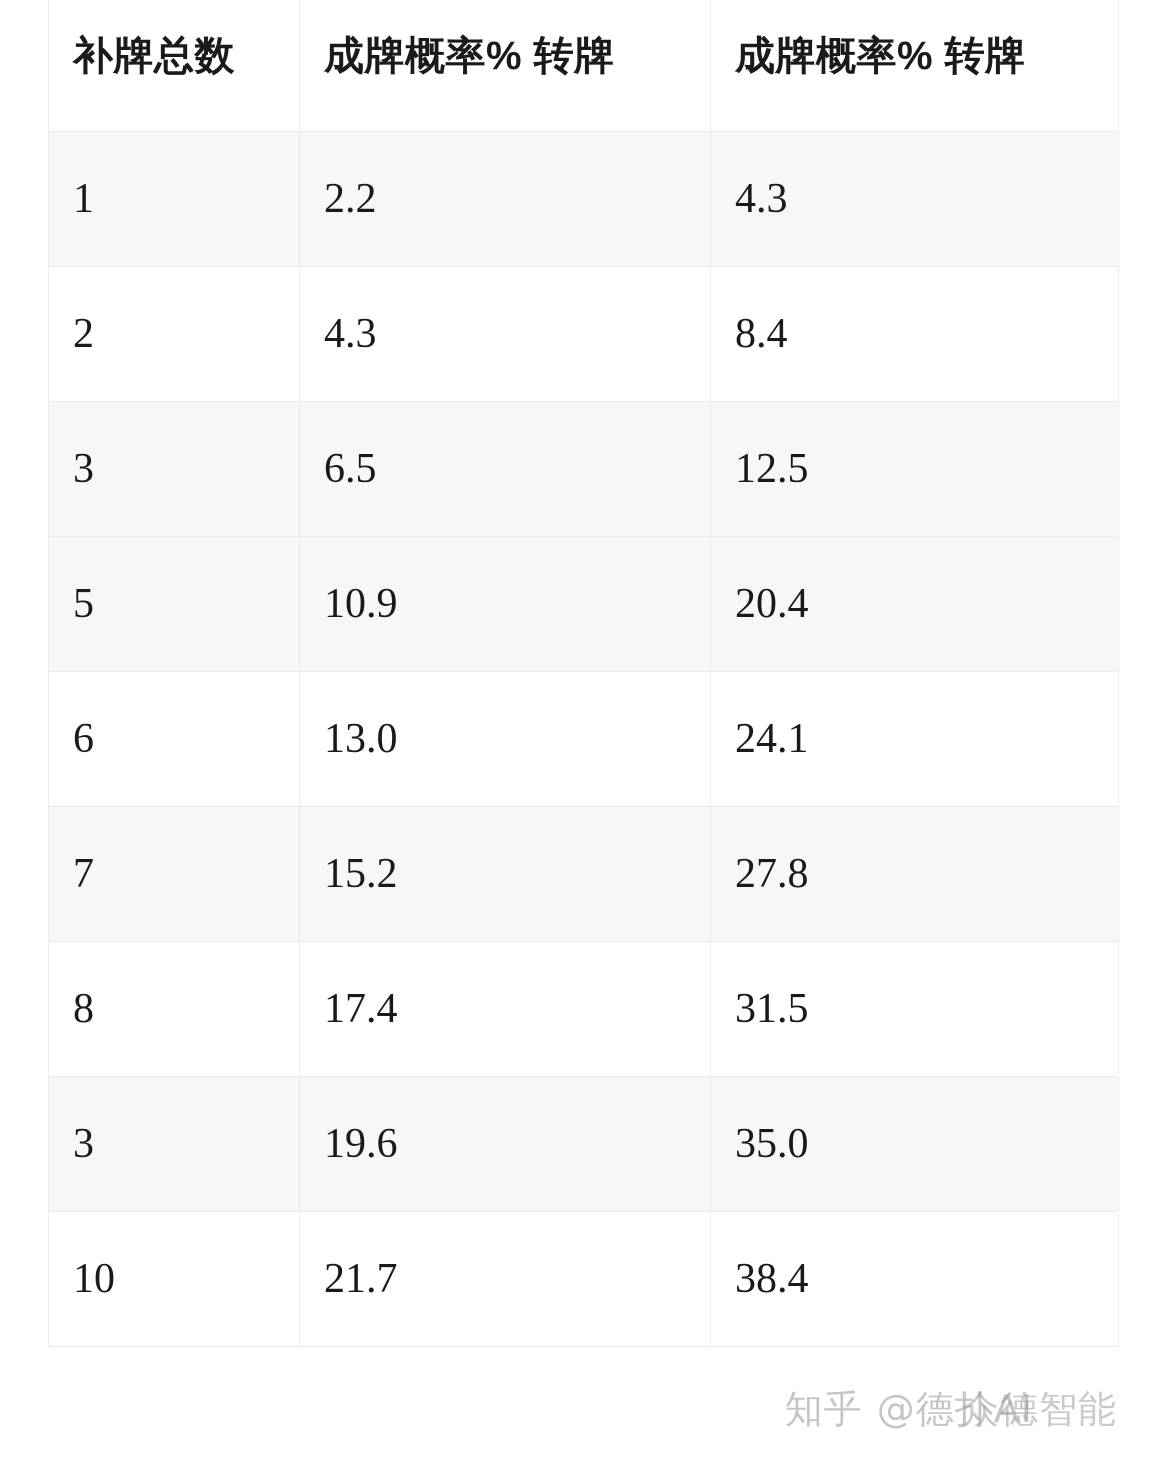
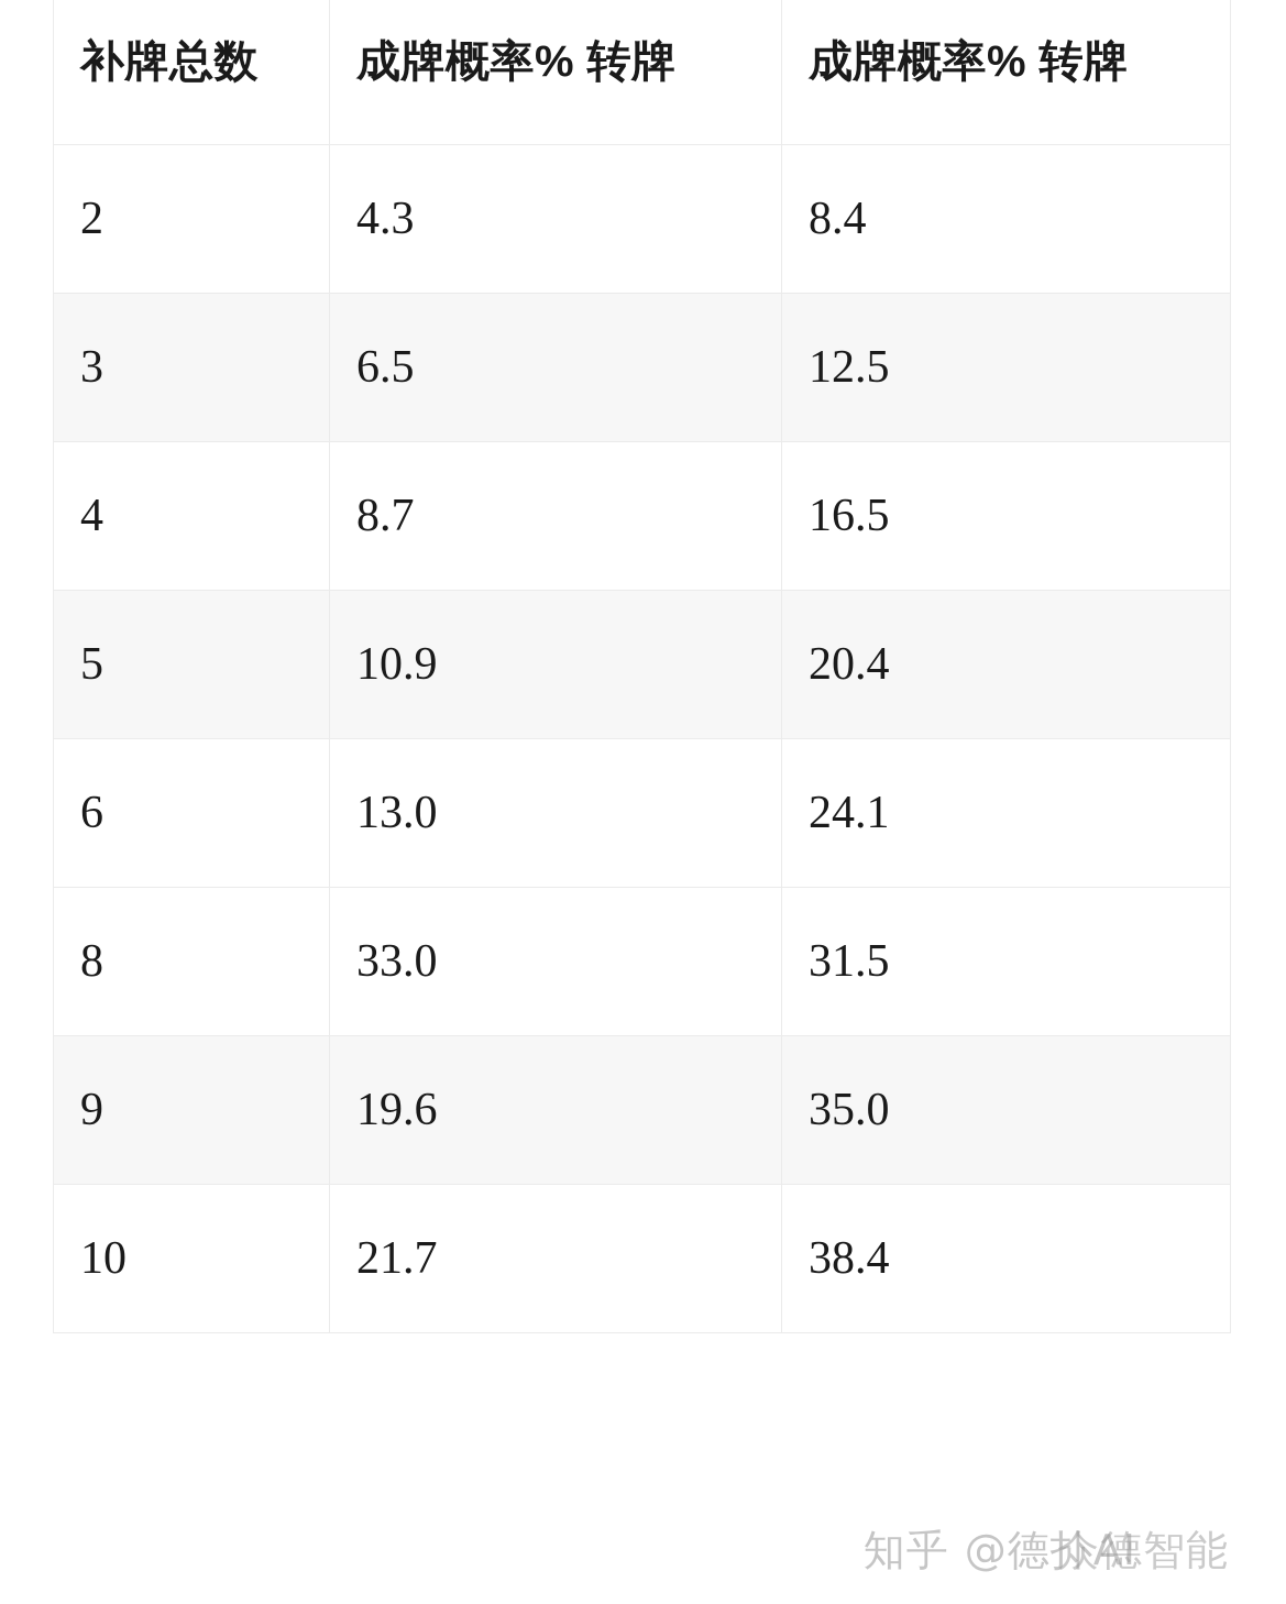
  补牌总数	成牌概率% 转牌	成牌概率% 转牌
- 1	2.2	4.3
  2	4.3	8.4
  3	6.5	12.5
+ 4	8.7	16.5
  5	10.9	20.4
  6	13.0	24.1
- 7	15.2	27.8
- 8	17.4	31.5
+ 8	33.0	31.5
- 3	19.6	35.0
+ 9	19.6	35.0
  10	21.7	38.4
  知乎 @德扑AI众德智能
